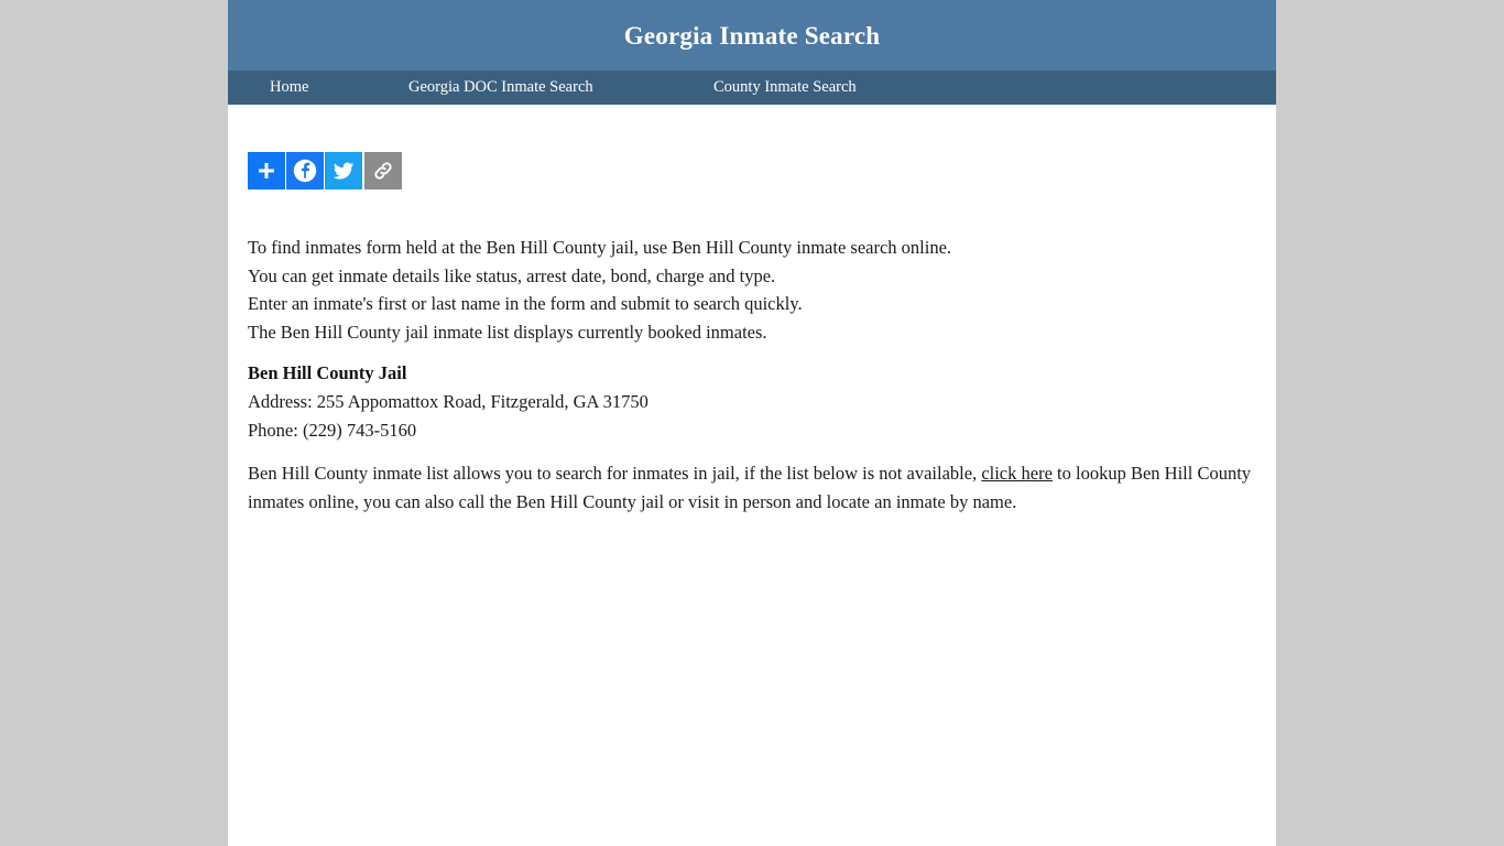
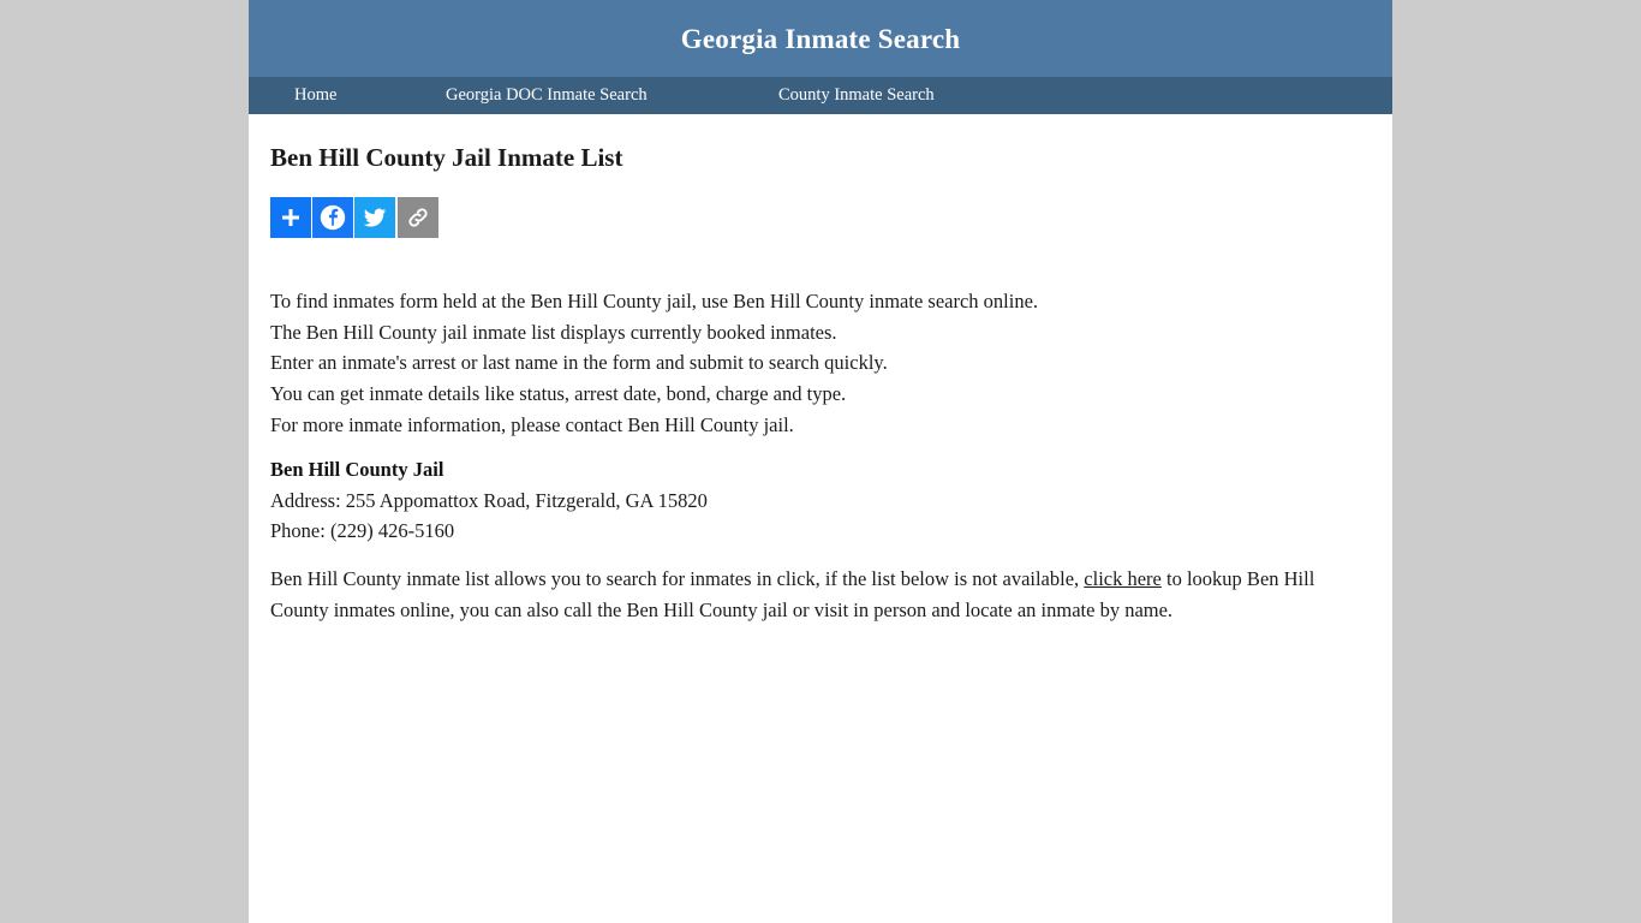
  Georgia Inmate Search
  Home
  Georgia DOC Inmate Search
  County Inmate Search
+ Ben Hill County Jail Inmate List
  To find inmates form held at the Ben Hill County jail, use Ben Hill County inmate search online.
- You can get inmate details like status, arrest date, bond, charge and type.
+ The Ben Hill County jail inmate list displays currently booked inmates.
- Enter an inmate's first or last name in the form and submit to search quickly.
+ Enter an inmate's arrest or last name in the form and submit to search quickly.
- The Ben Hill County jail inmate list displays currently booked inmates.
+ You can get inmate details like status, arrest date, bond, charge and type.
+ For more inmate information, please contact Ben Hill County jail.
  Ben Hill County Jail
- Address: 255 Appomattox Road, Fitzgerald, GA 31750
+ Address: 255 Appomattox Road, Fitzgerald, GA 15820
- Phone: (229) 743-5160
+ Phone: (229) 426-5160
- Ben Hill County inmate list allows you to search for inmates in jail, if the list below is not available, click here to lookup Ben Hill County inmates online, you can also call the Ben Hill County jail or visit in person and locate an inmate by name.
+ Ben Hill County inmate list allows you to search for inmates in click, if the list below is not available, click here to lookup Ben Hill County inmates online, you can also call the Ben Hill County jail or visit in person and locate an inmate by name.
